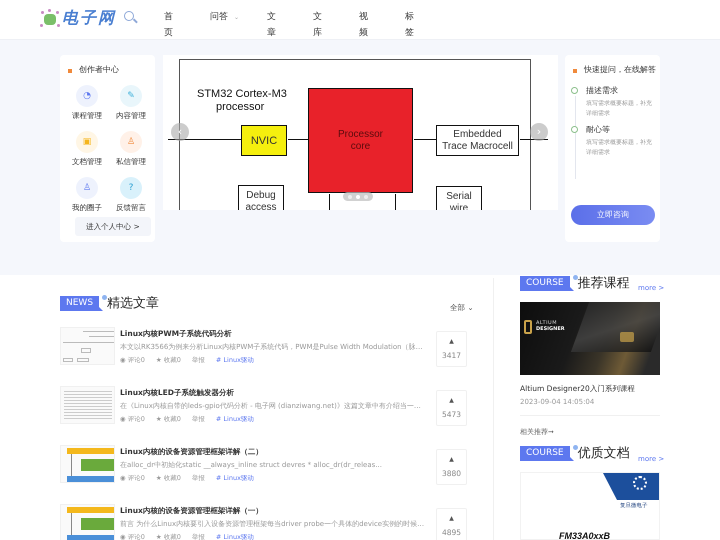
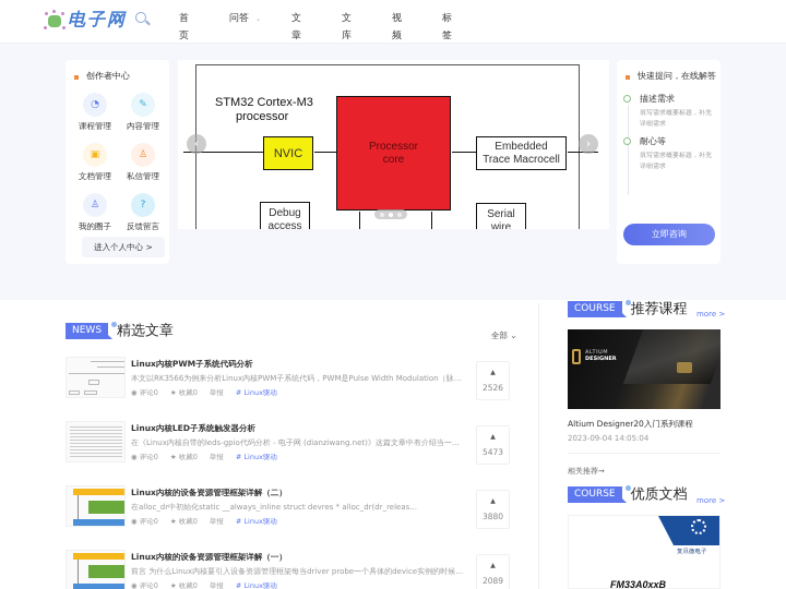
  电子网
  首页
  文章
  文库
  视频
  标签
  创作者中心
  ◔
  课程管理
  ✎
  内容管理
  ▣
  文档管理
  ♙
  私信管理
  ♙
  我的圈子
  ?
  反馈留言
  进入个人中心 >
  STM32 Cortex-M3
  processor
  NVIC
  Processor
  core
  Embedded
  Trace Macrocell
  Debug
  access
  Serial
  wire
  ‹
  ›
  快速提问，在线解答
  描述需求
  耐心等
  立即咨询
  NEWS
  精选文章
  全部 ⌄
  Linux内核PWM子系统代码分析
  本文以RK3566为例来分析Linux内核PWM子系统代码，PWM是Pulse Width Modulation（脉冲
  ◉ 评论0
  ★ 收藏0
  举报
  # Linux驱动
- 3417
+ 2526
  Linux内核LED子系统触发器分析
  在《Linux内核自带的leds-gpio代码分析 - 电子网 (dianziwang.net)》这篇文章中有介绍当一个新
  ◉ 评论0
  ★ 收藏0
  举报
  # Linux驱动
  5473
  Linux内核的设备资源管理框架详解（二）
  在alloc_dr中初始化static __always_inline struct devres * alloc_dr(dr_releas...
  ◉ 评论0
  ★ 收藏0
  举报
  # Linux驱动
  3880
  Linux内核的设备资源管理框架详解（一）
  前言 为什么Linux内核要引入设备资源管理框架每当driver probe一个具体的device实例的时候，
  ◉ 评论0
  ★ 收藏0
  举报
  # Linux驱动
- 4895
+ 2089
  COURSE
  推荐课程
  more >
  Altium Designer20入门系列课程
  2023-09-04 14:05:04
  相关推荐➞
  COURSE
  优质文档
  more >
  FM33A0xxB
